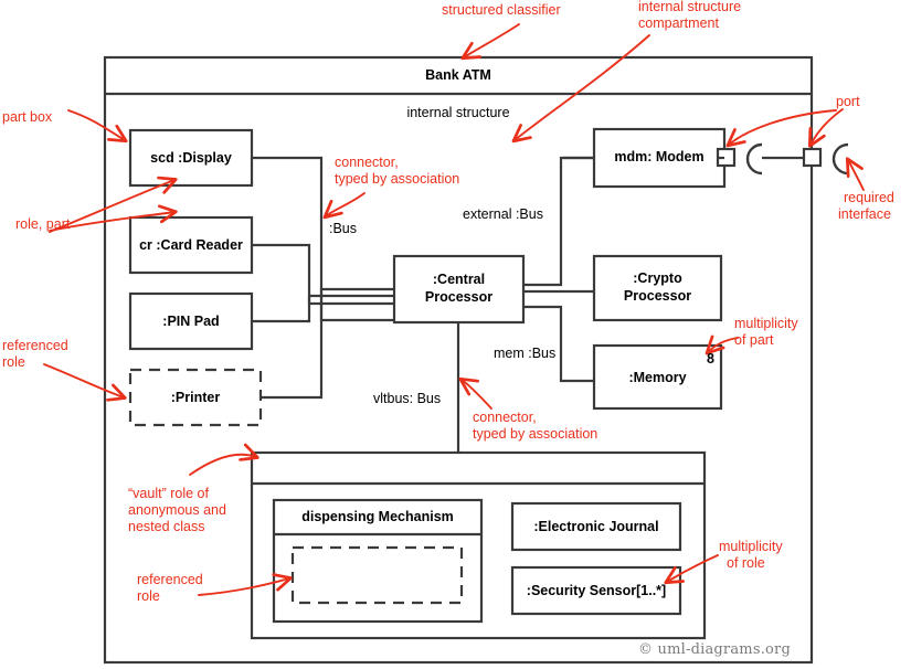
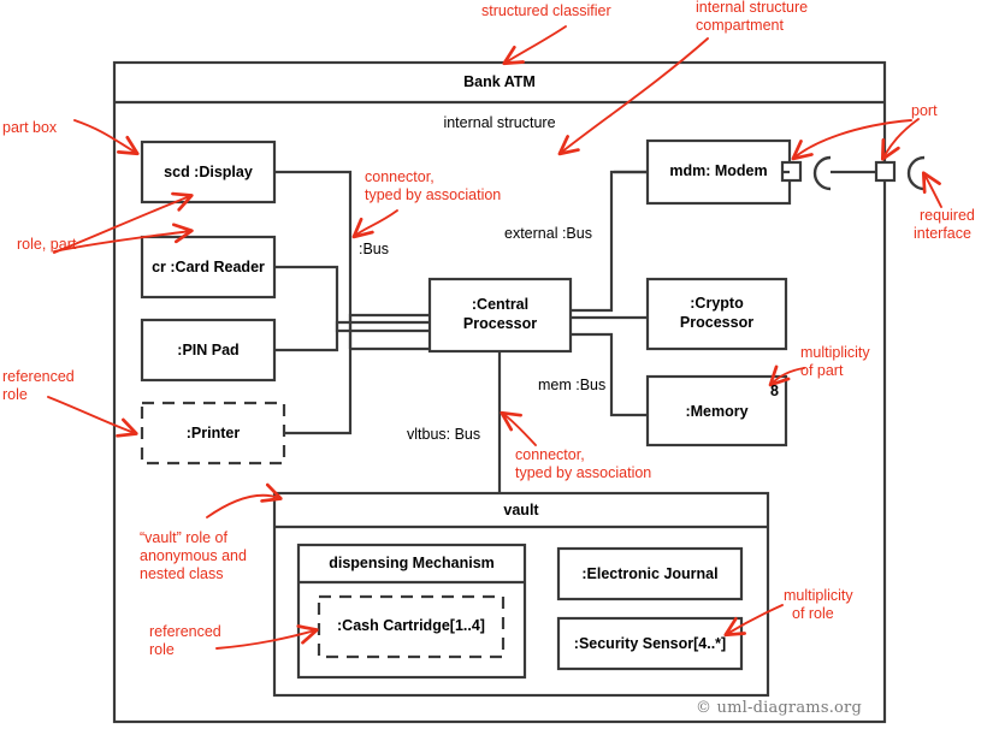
  Bank ATM
  internal structure
  scd :Display
  cr :Card Reader
  :PIN Pad
  :Printer
  :Central
  Processor
  mdm: Modem
  :Crypto
  Processor
  :Memory
  8
+ vault
  dispensing Mechanism
+ :Cash Cartridge[1..4]
  :Electronic Journal
- :Security Sensor[1..*]
+ :Security Sensor[4..*]
  :Bus
  external :Bus
  mem :Bus
  vltbus: Bus
  structured classifier
  internal structure
  compartment
  part box
  role, part
  referenced
  role
  connector,
  typed by association
  connector,
  typed by association
  port
  required
  interface
  multiplicity
  of part
  multiplicity
  of role
  “vault” role of
  anonymous and
  nested class
  referenced
  role
  © uml-diagrams.org
